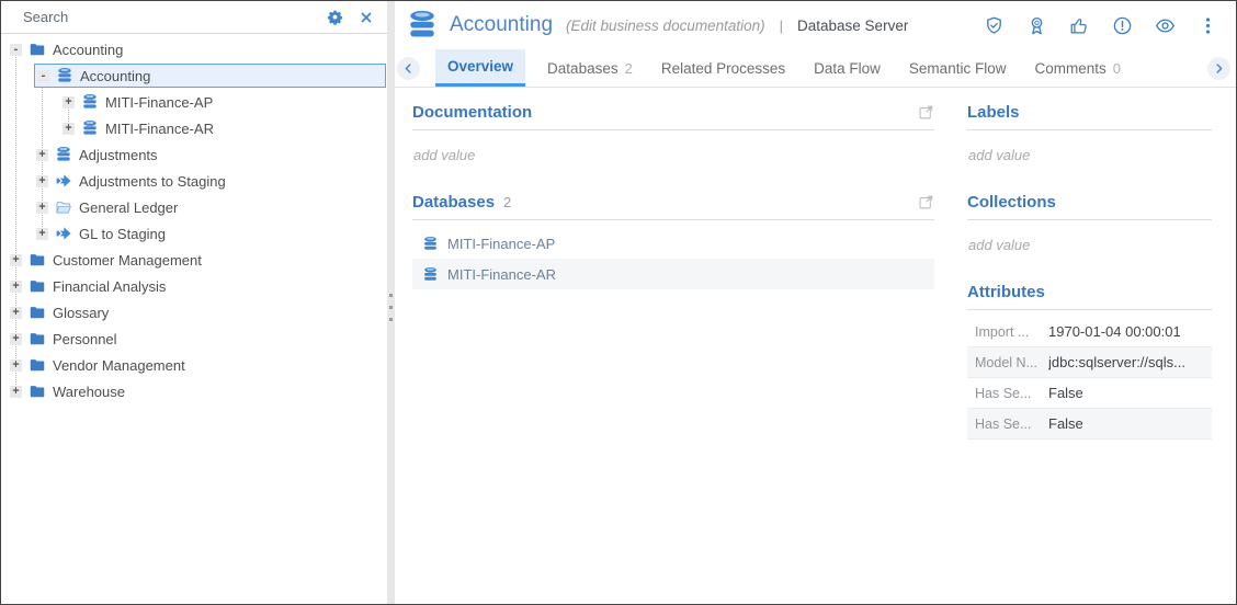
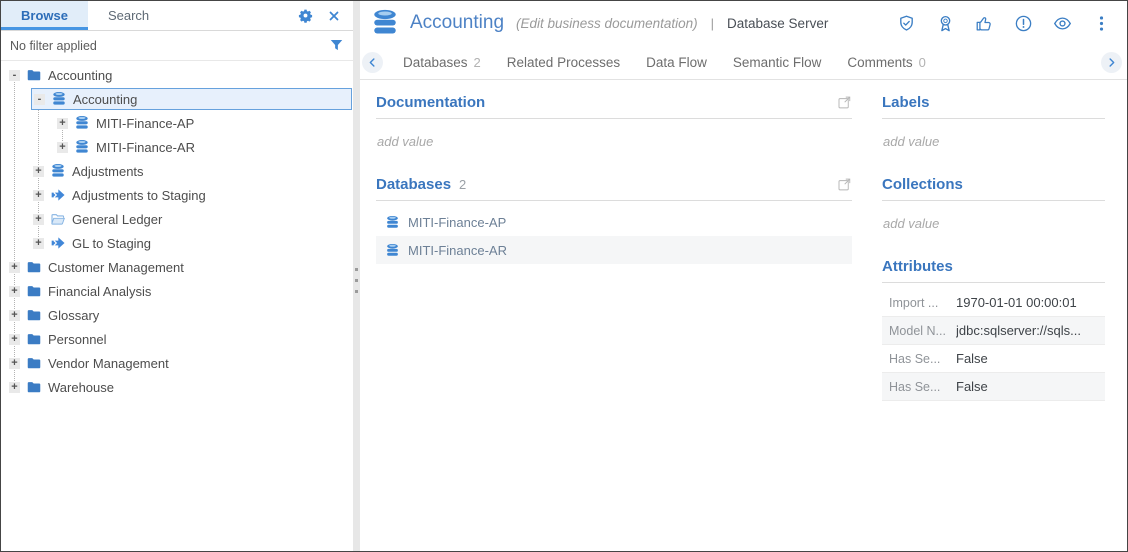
+ Browse
  Search
+ No filter applied
  -
  Accounting
  -
  Accounting
  +
  MITI-Finance-AP
  +
  MITI-Finance-AR
  +
  Adjustments
  +
  Adjustments to Staging
  +
  General Ledger
  +
  GL to Staging
  +
  Customer Management
  +
  Financial Analysis
  +
  Glossary
  +
  Personnel
  +
  Vendor Management
  +
  Warehouse
  Accounting
  (Edit business documentation)
  |
  Database Server
- Overview
  Databases
  2
  Related Processes
  Data Flow
  Semantic Flow
  Comments
  0
  Documentation
  add value
  Databases
  2
  MITI-Finance-AP
  MITI-Finance-AR
  Labels
  add value
  Collections
  add value
  Attributes
  Import ...
- 1970-01-04 00:00:01
+ 1970-01-01 00:00:01
  Model N...
  jdbc:sqlserver://sqls...
  Has Se...
  False
  Has Se...
  False
